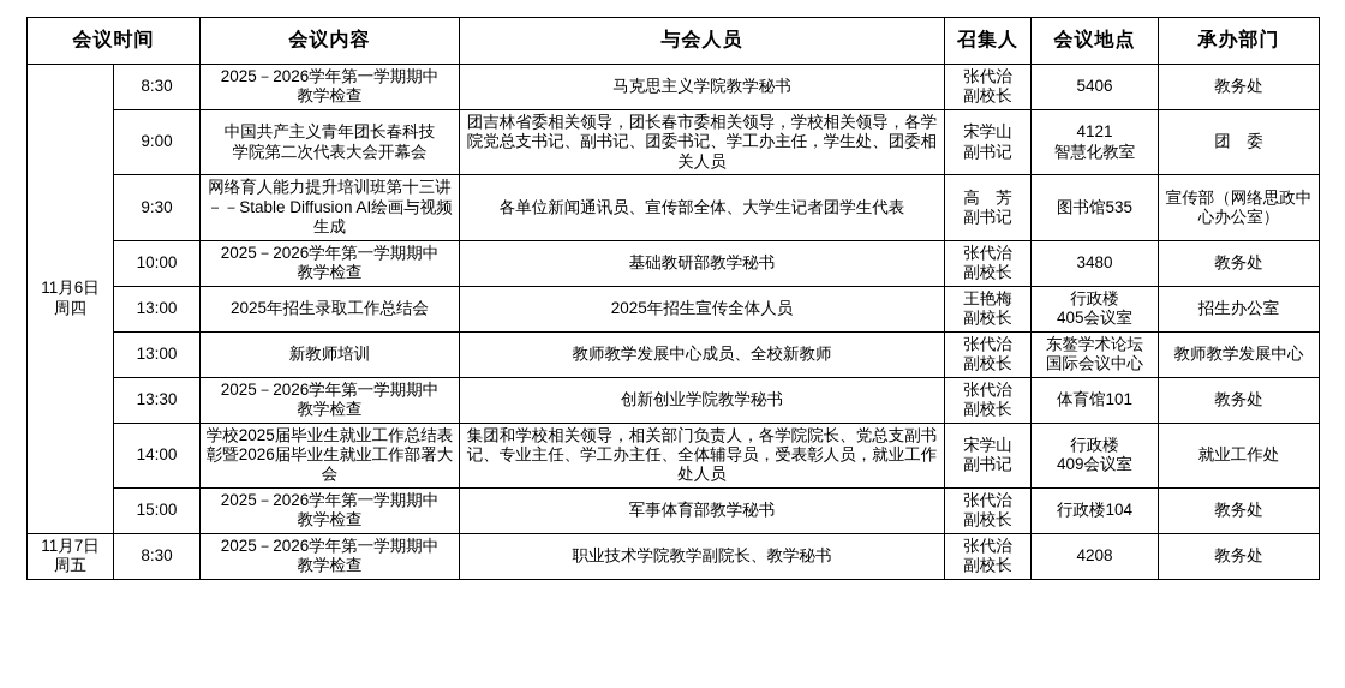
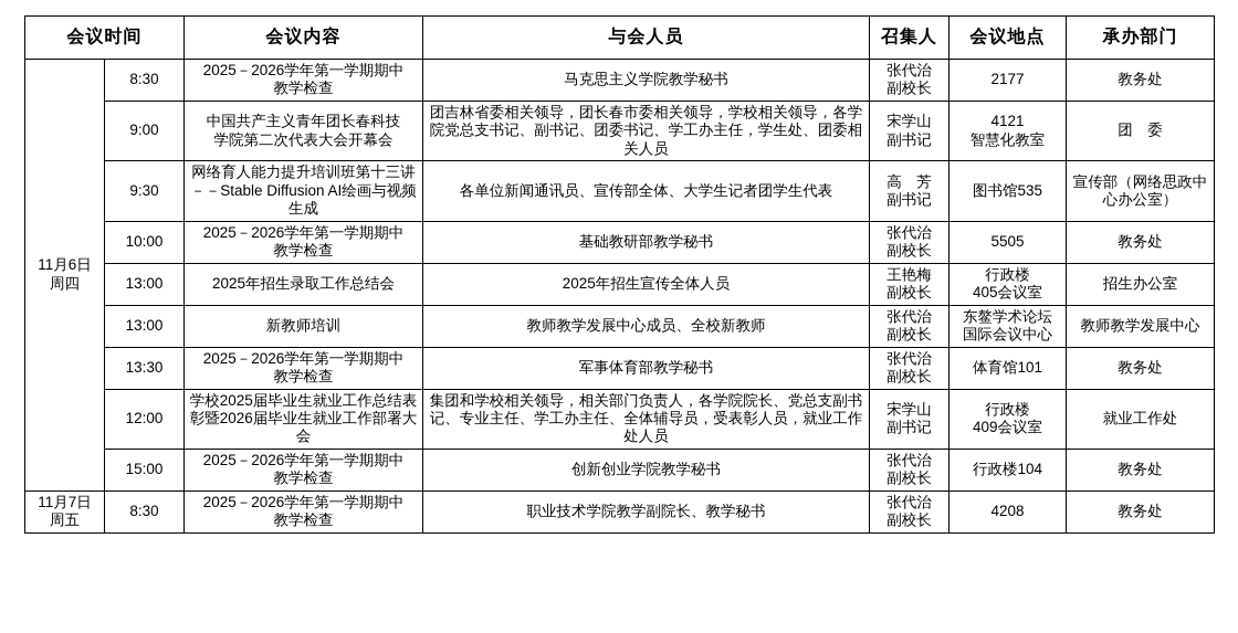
  会议时间	会议内容	与会人员	召集人	会议地点	承办部门
- 11月6日 周四	8:30	2025－2026学年第一学期期中 教学检查	马克思主义学院教学秘书	张代治 副校长	5406	教务处
+ 11月6日 周四	8:30	2025－2026学年第一学期期中 教学检查	马克思主义学院教学秘书	张代治 副校长	2177	教务处
  9:00	中国共产主义青年团长春科技 学院第二次代表大会开幕会	团吉林省委相关领导，团长春市委相关领导，学校相关领导，各学院党总支书记、副书记、团委书记、学工办主任，学生处、团委相关人员	宋学山 副书记	4121 智慧化教室	团 委
  9:30	网络育人能力提升培训班第十三讲－－Stable Diffusion AI绘画与视频生成	各单位新闻通讯员、宣传部全体、大学生记者团学生代表	高 芳 副书记	图书馆535	宣传部（网络思政中心办公室）
- 10:00	2025－2026学年第一学期期中 教学检查	基础教研部教学秘书	张代治 副校长	3480	教务处
+ 10:00	2025－2026学年第一学期期中 教学检查	基础教研部教学秘书	张代治 副校长	5505	教务处
  13:00	2025年招生录取工作总结会	2025年招生宣传全体人员	王艳梅 副校长	行政楼 405会议室	招生办公室
  13:00	新教师培训	教师教学发展中心成员、全校新教师	张代治 副校长	东鳌学术论坛 国际会议中心	教师教学发展中心
- 13:30	2025－2026学年第一学期期中 教学检查	创新创业学院教学秘书	张代治 副校长	体育馆101	教务处
+ 13:30	2025－2026学年第一学期期中 教学检查	军事体育部教学秘书	张代治 副校长	体育馆101	教务处
- 14:00	学校2025届毕业生就业工作总结表彰暨2026届毕业生就业工作部署大会	集团和学校相关领导，相关部门负责人，各学院院长、党总支副书记、专业主任、学工办主任、全体辅导员，受表彰人员，就业工作处人员	宋学山 副书记	行政楼 409会议室	就业工作处
+ 12:00	学校2025届毕业生就业工作总结表彰暨2026届毕业生就业工作部署大会	集团和学校相关领导，相关部门负责人，各学院院长、党总支副书记、专业主任、学工办主任、全体辅导员，受表彰人员，就业工作处人员	宋学山 副书记	行政楼 409会议室	就业工作处
- 15:00	2025－2026学年第一学期期中 教学检查	军事体育部教学秘书	张代治 副校长	行政楼104	教务处
+ 15:00	2025－2026学年第一学期期中 教学检查	创新创业学院教学秘书	张代治 副校长	行政楼104	教务处
  11月7日 周五	8:30	2025－2026学年第一学期期中 教学检查	职业技术学院教学副院长、教学秘书	张代治 副校长	4208	教务处
